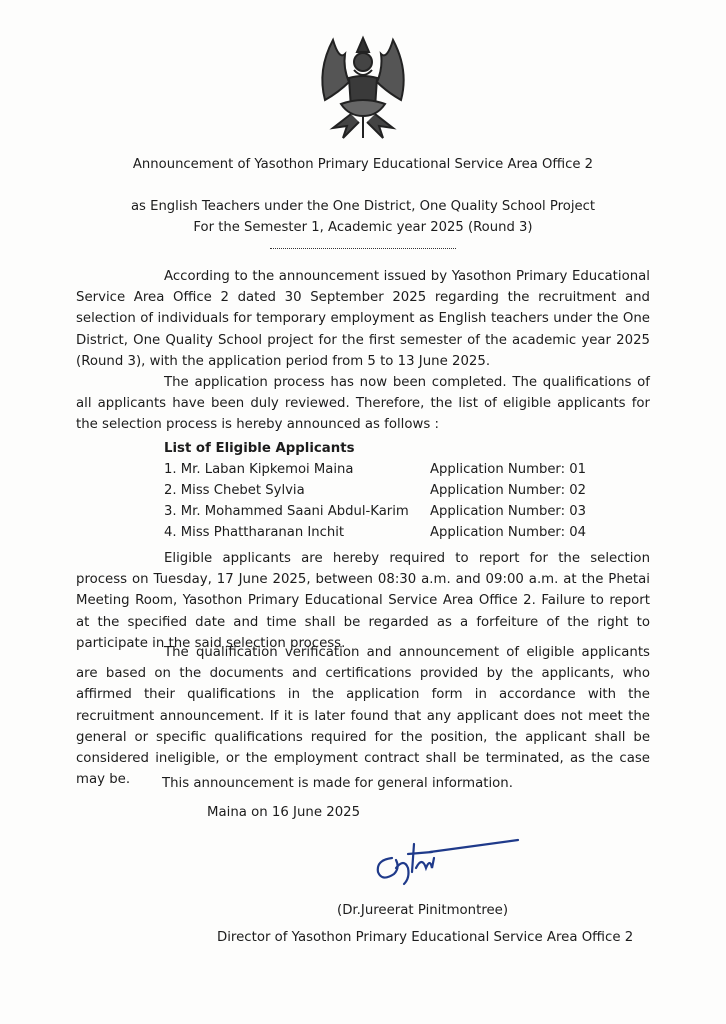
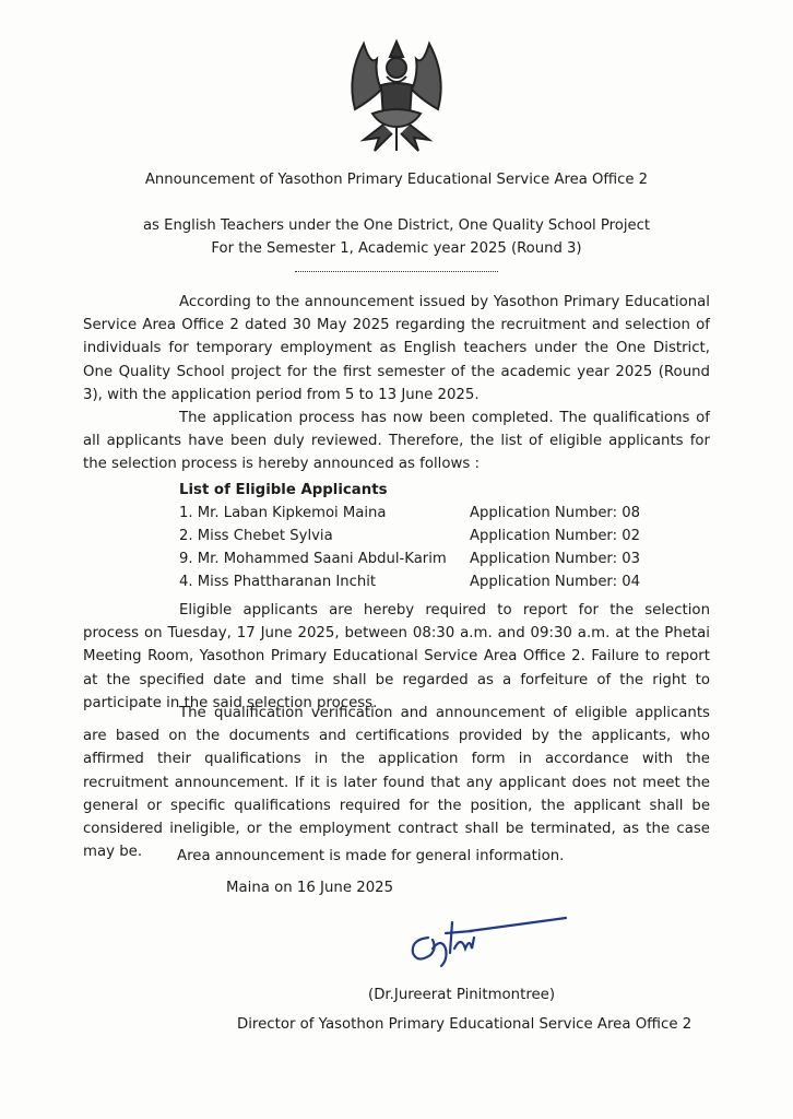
  Announcement of Yasothon Primary Educational Service Area Office 2
  as English Teachers under the One District, One Quality School Project
  For the Semester 1, Academic year 2025 (Round 3)
- According to the announcement issued by Yasothon Primary Educational Service Area Office 2 dated 30 September 2025 regarding the recruitment and selection of individuals for temporary employment as English teachers under the One District, One Quality School project for the first semester of the academic year 2025 (Round 3), with the application period from 5 to 13 June 2025.
+ According to the announcement issued by Yasothon Primary Educational Service Area Office 2 dated 30 May 2025 regarding the recruitment and selection of individuals for temporary employment as English teachers under the One District, One Quality School project for the first semester of the academic year 2025 (Round 3), with the application period from 5 to 13 June 2025.
  The application process has now been completed. The qualifications of all applicants have been duly reviewed. Therefore, the list of eligible applicants for the selection process is hereby announced as follows :
  List of Eligible Applicants
  1. Mr. Laban Kipkemoi Maina
- Application Number: 01
+ Application Number: 08
  2. Miss Chebet Sylvia
  Application Number: 02
- 3. Mr. Mohammed Saani Abdul-Karim
+ 9. Mr. Mohammed Saani Abdul-Karim
  Application Number: 03
  4. Miss Phattharanan Inchit
  Application Number: 04
- Eligible applicants are hereby required to report for the selection process on Tuesday, 17 June 2025, between 08:30 a.m. and 09:00 a.m. at the Phetai Meeting Room, Yasothon Primary Educational Service Area Office 2. Failure to report at the specified date and time shall be regarded as a forfeiture of the right to participate in the said selection process.
+ Eligible applicants are hereby required to report for the selection process on Tuesday, 17 June 2025, between 08:30 a.m. and 09:30 a.m. at the Phetai Meeting Room, Yasothon Primary Educational Service Area Office 2. Failure to report at the specified date and time shall be regarded as a forfeiture of the right to participate in the said selection process.
  The qualification verification and announcement of eligible applicants are based on the documents and certifications provided by the applicants, who affirmed their qualifications in the application form in accordance with the recruitment announcement. If it is later found that any applicant does not meet the general or specific qualifications required for the position, the applicant shall be considered ineligible, or the employment contract shall be terminated, as the case may be.
- This announcement is made for general information.
+ Area announcement is made for general information.
  Maina on 16 June 2025
  (Dr.Jureerat Pinitmontree)
  Director of Yasothon Primary Educational Service Area Office 2
